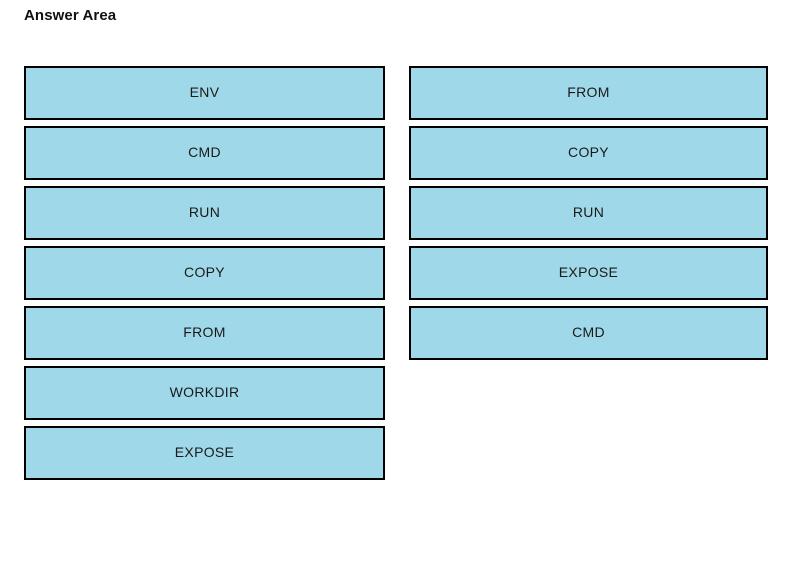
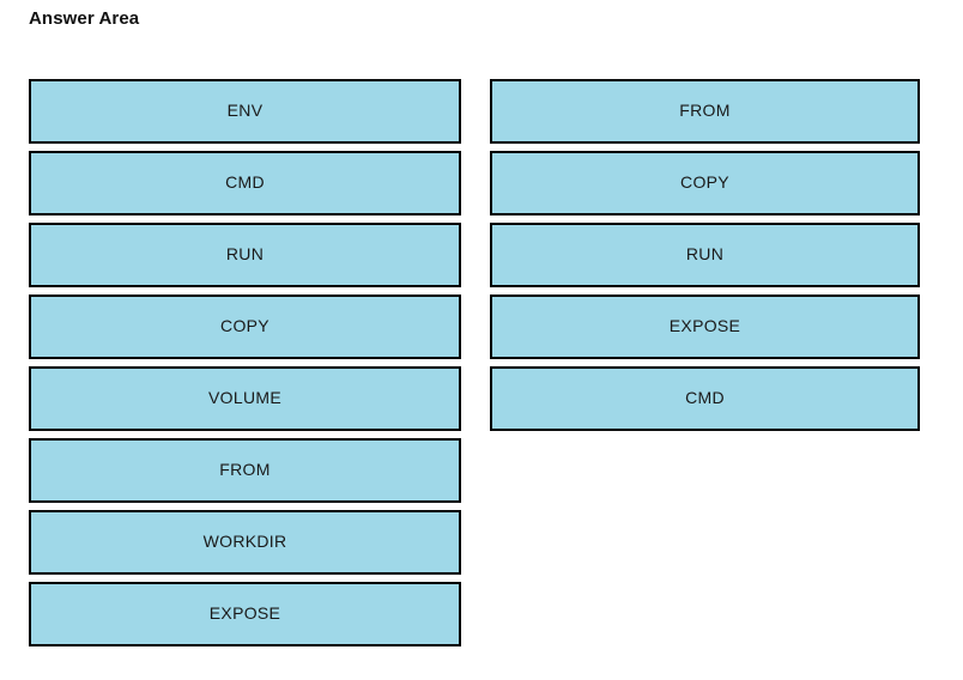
  Answer Area
  ENV
  CMD
  RUN
  COPY
+ VOLUME
  FROM
  WORKDIR
  EXPOSE
  FROM
  COPY
  RUN
  EXPOSE
  CMD
